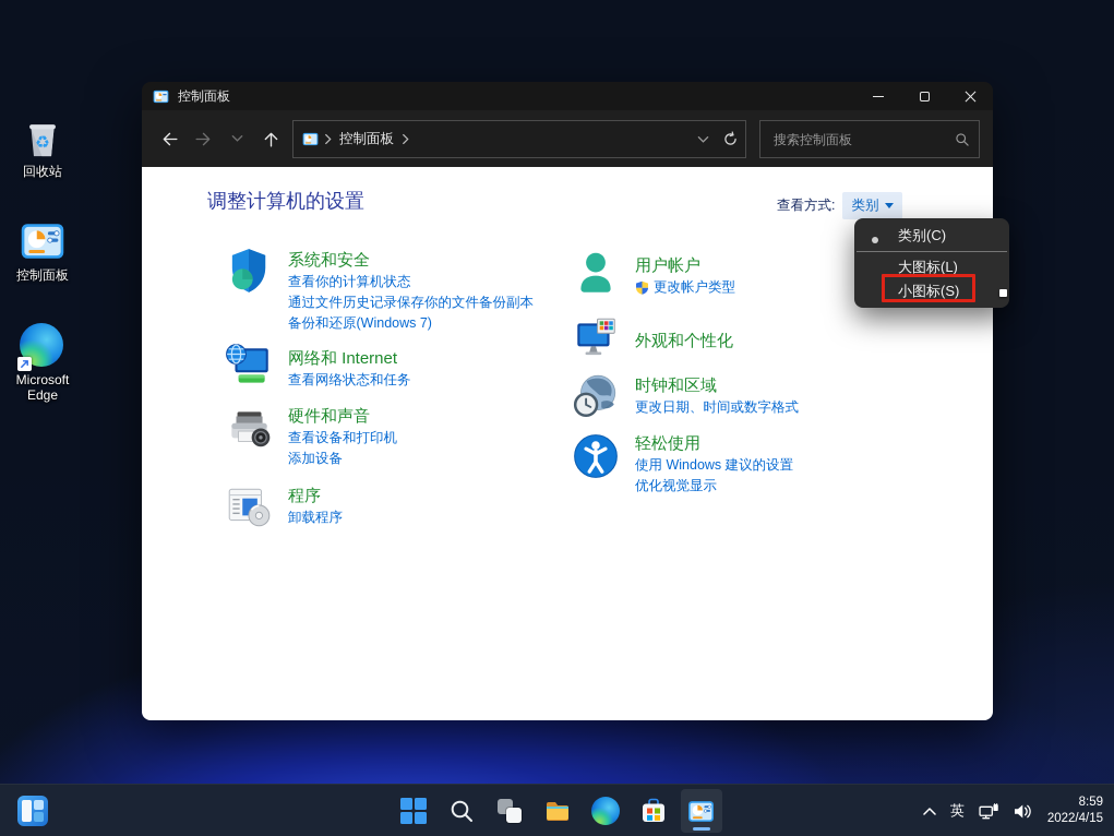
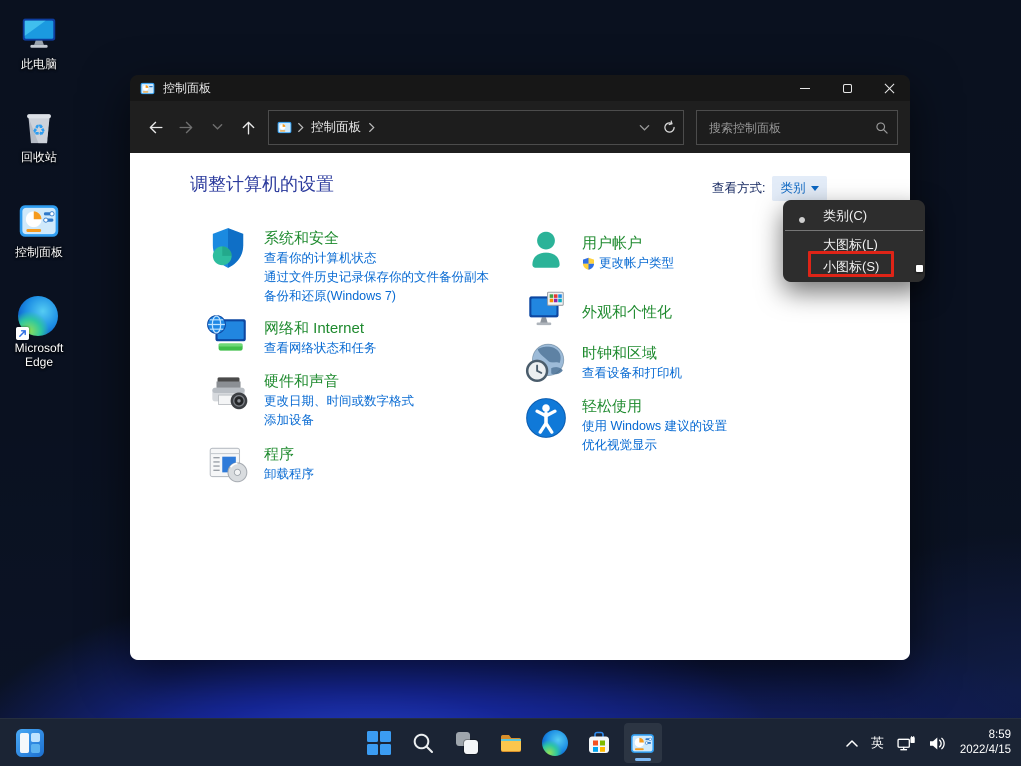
+ 此电脑
  ♻
  回收站
  控制面板
  Microsoft Edge
  控制面板
  控制面板
  搜索控制面板
  调整计算机的设置
  查看方式:
  类别
  系统和安全
  查看你的计算机状态
  通过文件历史记录保存你的文件备份副本
  备份和还原(Windows 7)
  网络和 Internet
  查看网络状态和任务
  硬件和声音
- 查看设备和打印机
+ 更改日期、时间或数字格式
  添加设备
  程序
  卸载程序
  用户帐户
  更改帐户类型
  外观和个性化
  时钟和区域
- 更改日期、时间或数字格式
+ 查看设备和打印机
  轻松使用
  使用 Windows 建议的设置
  优化视觉显示
  类别(C)
  大图标(L)
  小图标(S)
  英
  8:59
  2022/4/15
